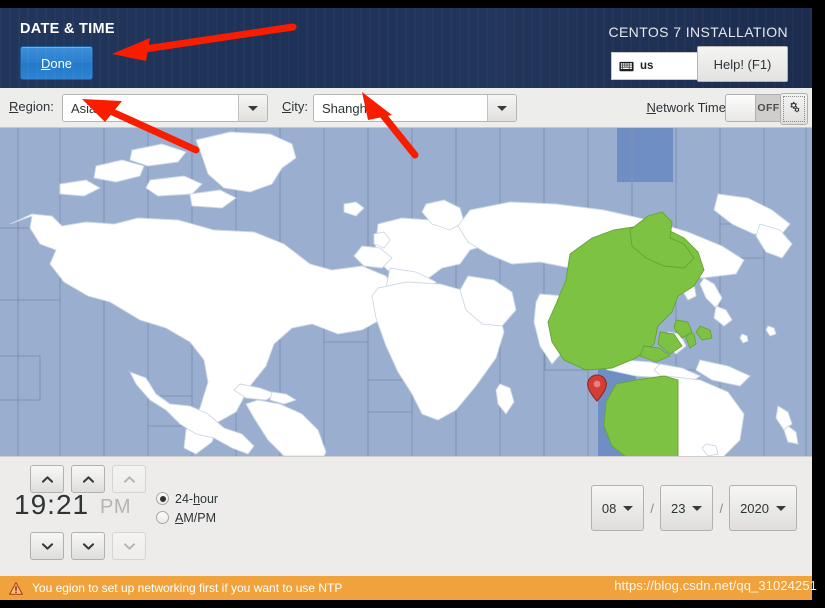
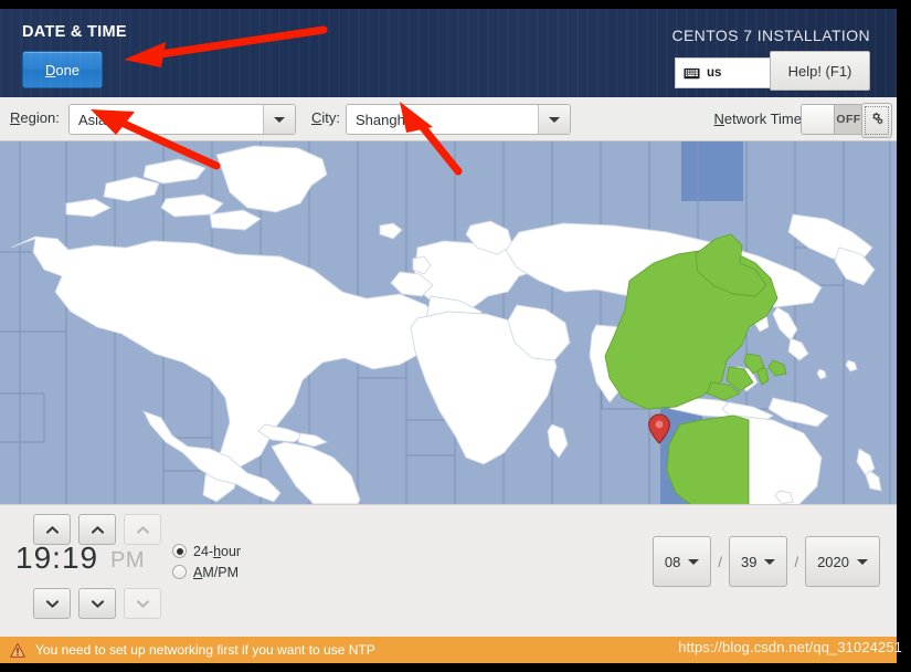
  Region:
  Asi
  City:
  Shangh
  Network Time
  OFF
- 19:21
+ 19:19
  PM
  24-hour
  AM/PM
  08
  /
- 23
+ 39
  /
  2020
- You egion to set up networking first if you want to use NTP
+ You need to set up networking first if you want to use NTP
  https://blog.csdn.net/qq_31024251
